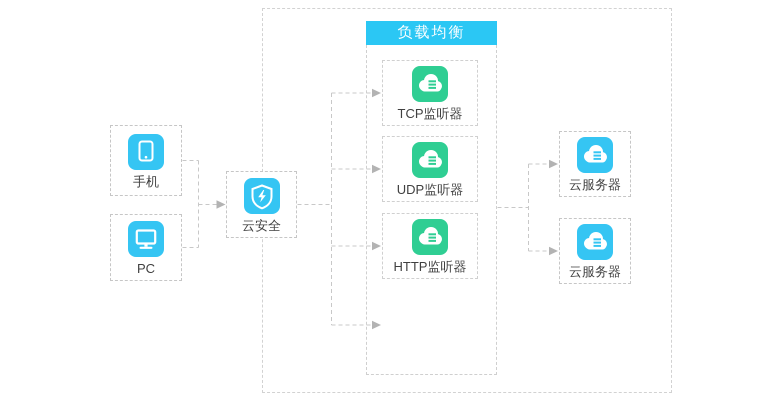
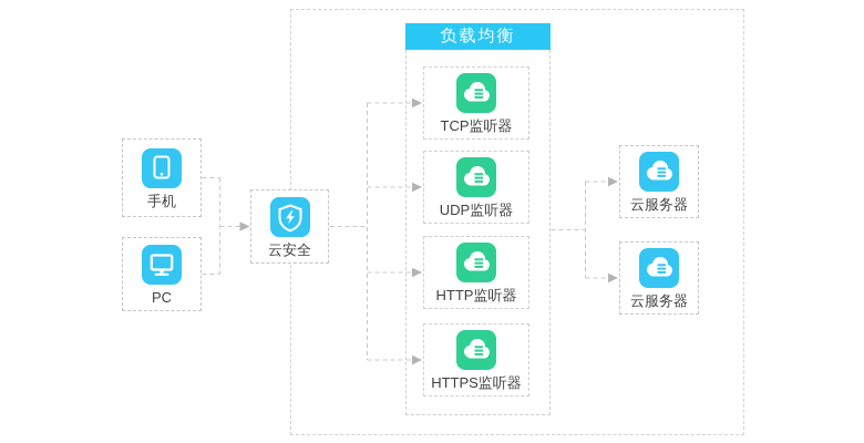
  负载均衡
  手机
  PC
  云安全
  TCP监听器
  UDP监听器
  HTTP监听器
+ HTTPS监听器
  云服务器
  云服务器
